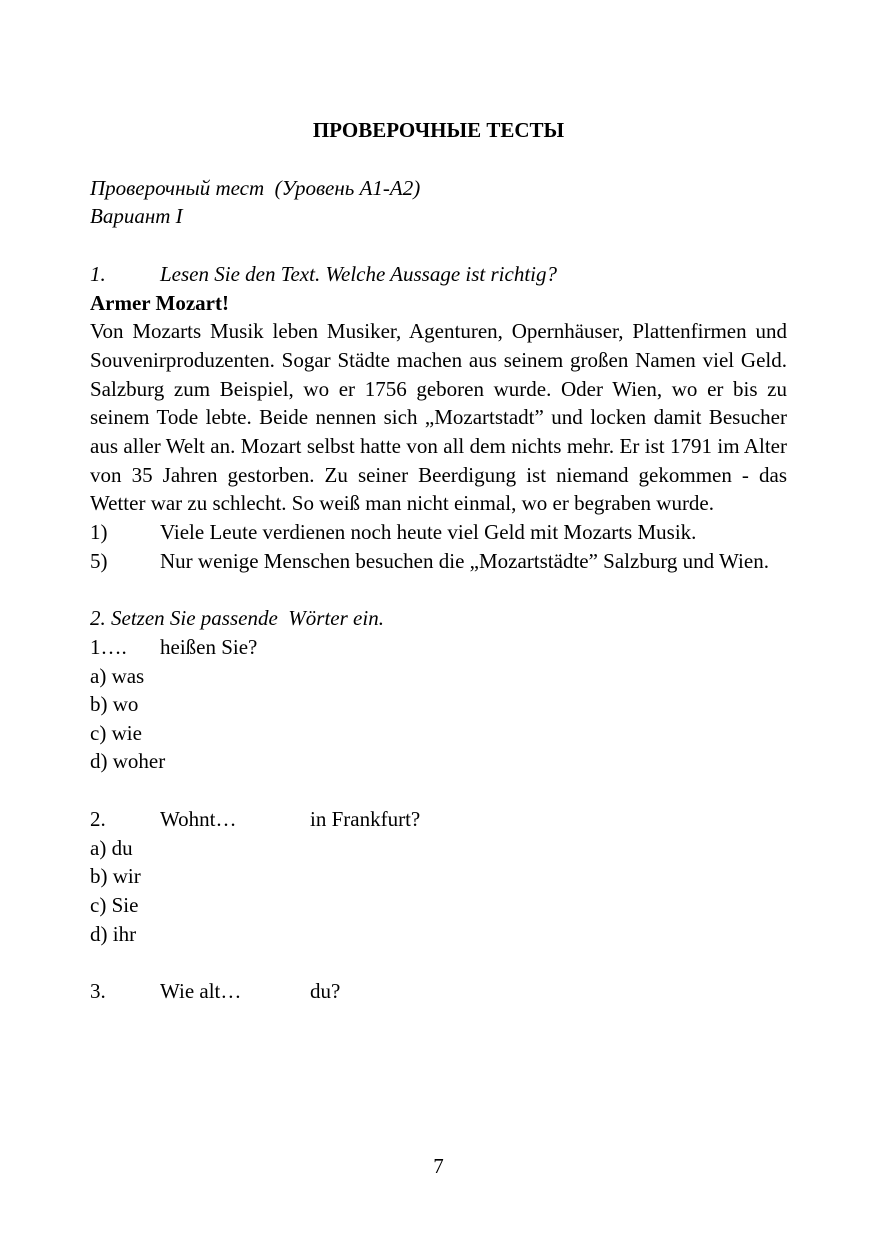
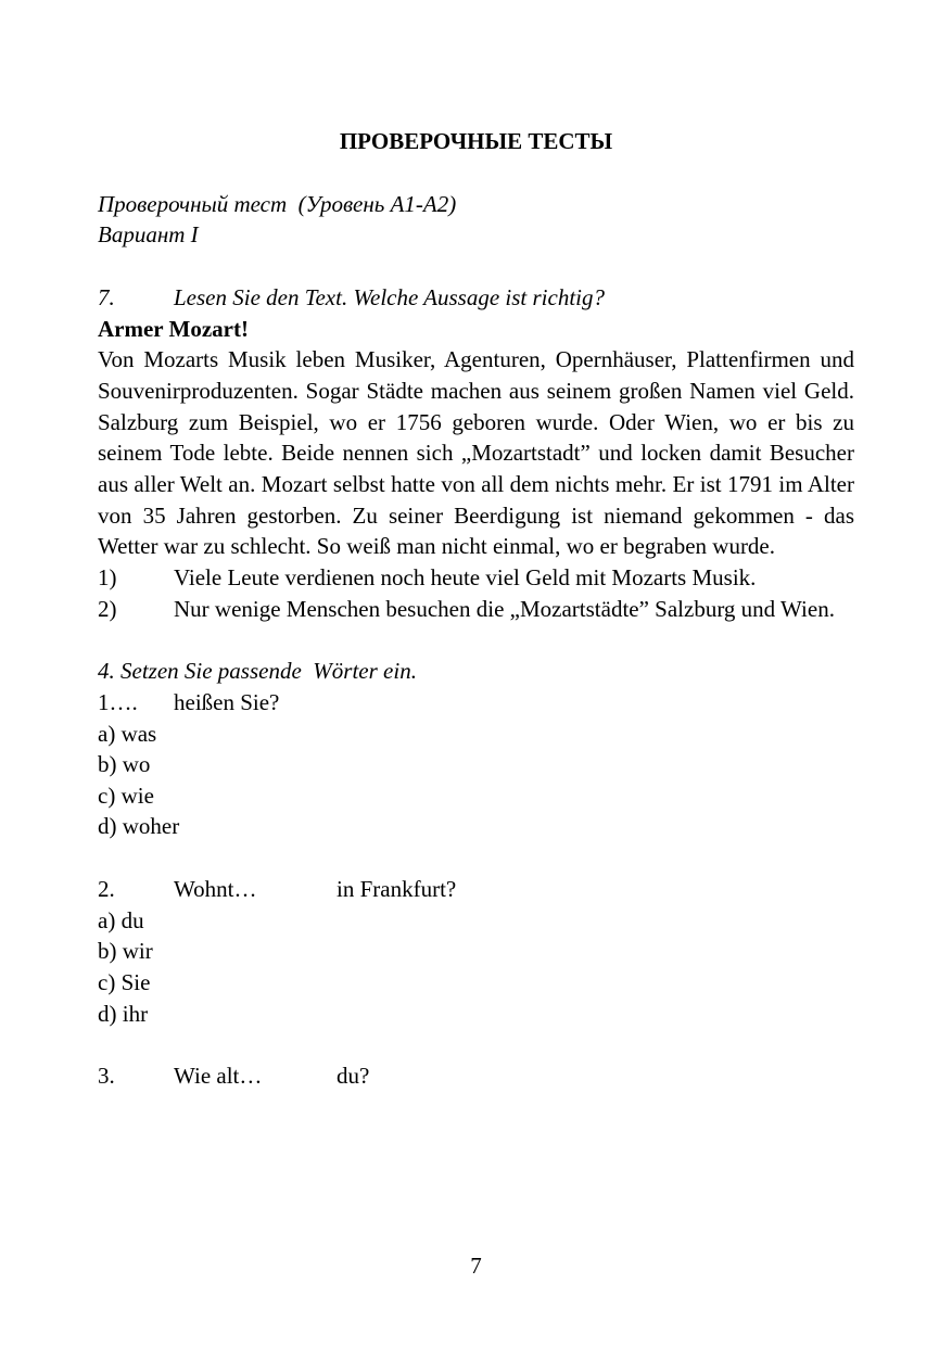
  ПРОВЕРОЧНЫЕ ТЕСТЫ
  Проверочный тест (Уровень А1-А2)
  Вариант I
- 1. Lesen Sie den Text. Welche Aussage ist richtig?
+ 7. Lesen Sie den Text. Welche Aussage ist richtig?
  Armer Mozart!
  Von Mozarts Musik leben Musiker, Agenturen, Opernhäuser, Plattenfirmen und Souvenirproduzenten. Sogar Städte machen aus seinem großen Namen viel Geld. Salzburg zum Beispiel, wo er 1756 geboren wurde. Oder Wien, wo er bis zu seinem Tode lebte. Beide nennen sich „Mozartstadt” und locken damit Besucher aus aller Welt an. Mozart selbst hatte von all dem nichts mehr. Er ist 1791 im Alter von 35 Jahren gestorben. Zu seiner Beerdigung ist niemand gekommen - das Wetter war zu schlecht. So weiß man nicht einmal, wo er begraben wurde.
  1) Viele Leute verdienen noch heute viel Geld mit Mozarts Musik.
- 5) Nur wenige Menschen besuchen die „Mozartstädte” Salzburg und Wien.
+ 2) Nur wenige Menschen besuchen die „Mozartstädte” Salzburg und Wien.
- 2. Setzen Sie passende Wörter ein.
+ 4. Setzen Sie passende Wörter ein.
  1…. heißen Sie?
  a) was
  b) wo
  c) wie
  d) woher
  2. Wohnt… in Frankfurt?
  a) du
  b) wir
  c) Sie
  d) ihr
  3. Wie alt… du?
  7
